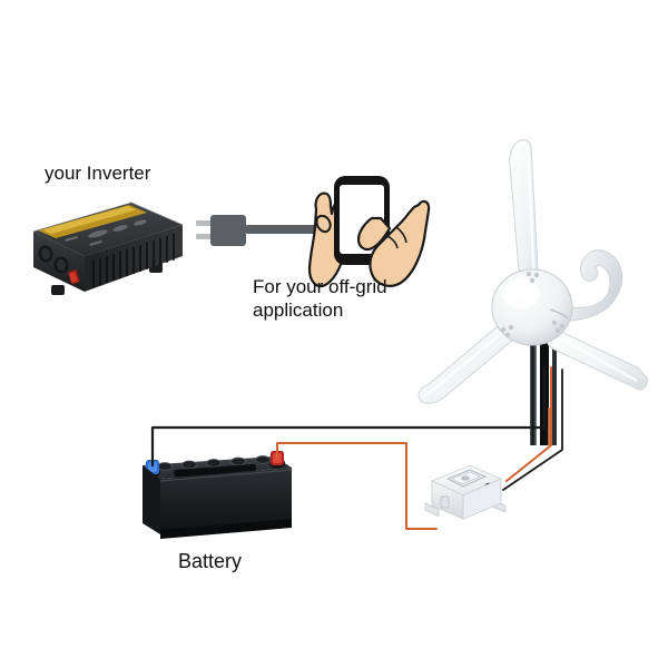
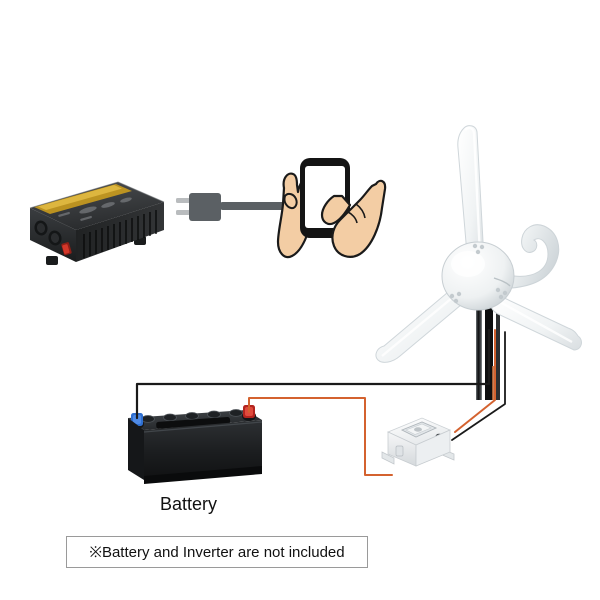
- your Inverter
- For your off-grid
- application
  Battery
+ ※Battery and Inverter are not included
